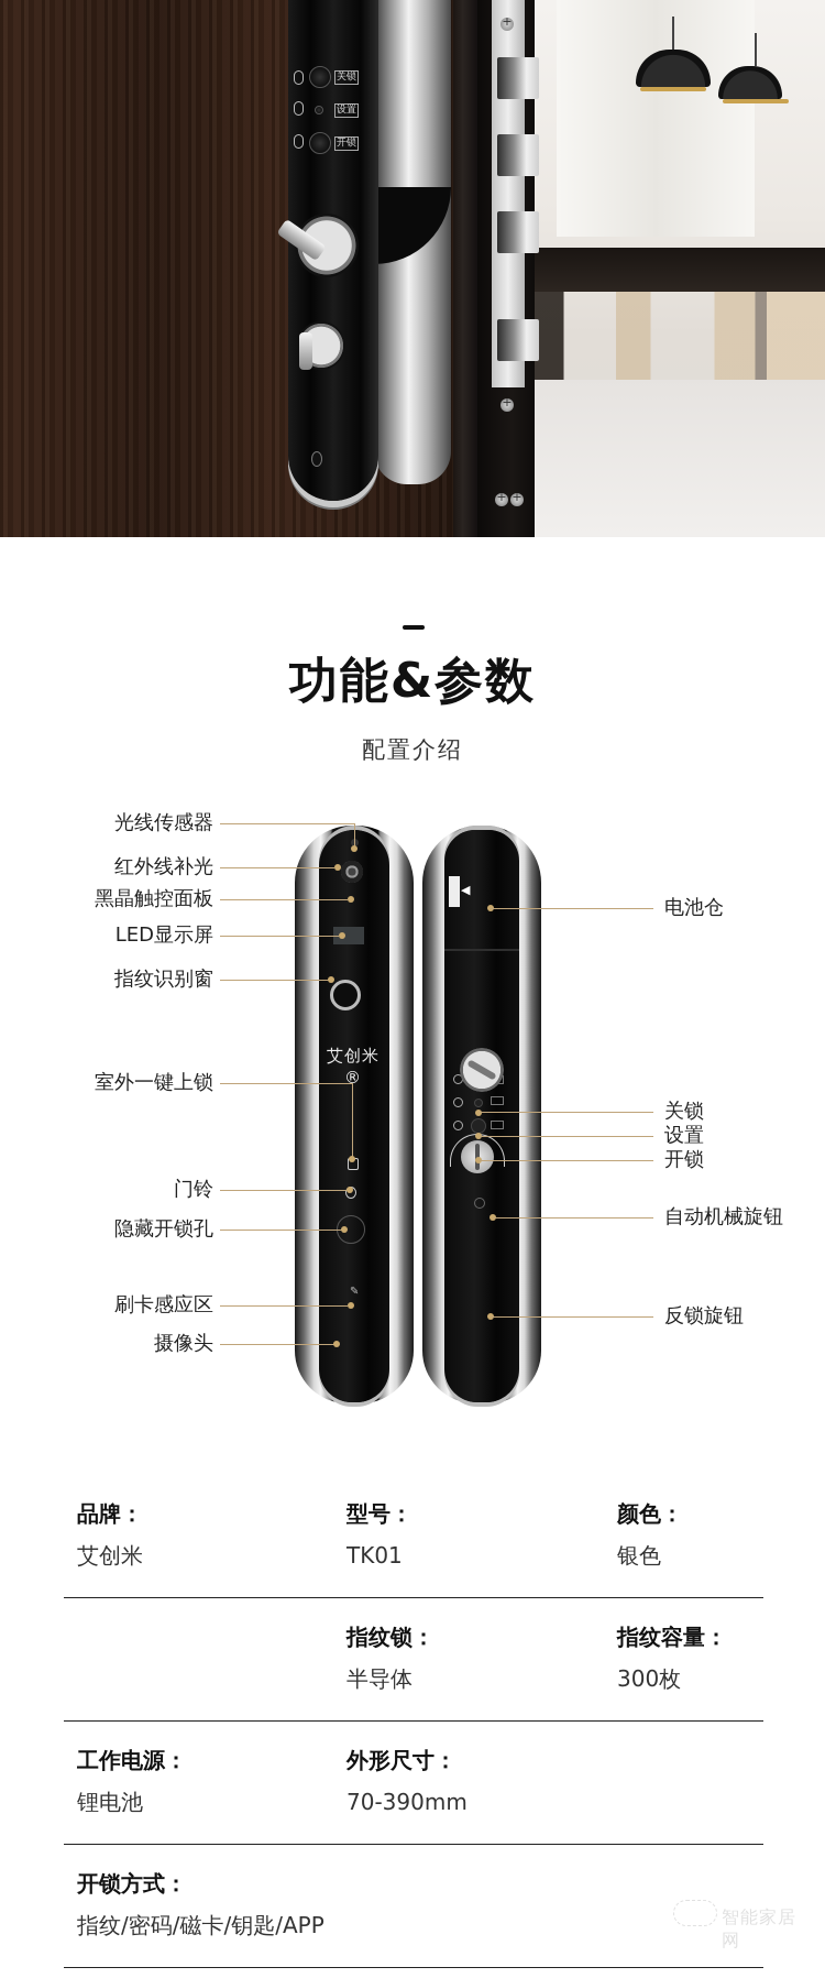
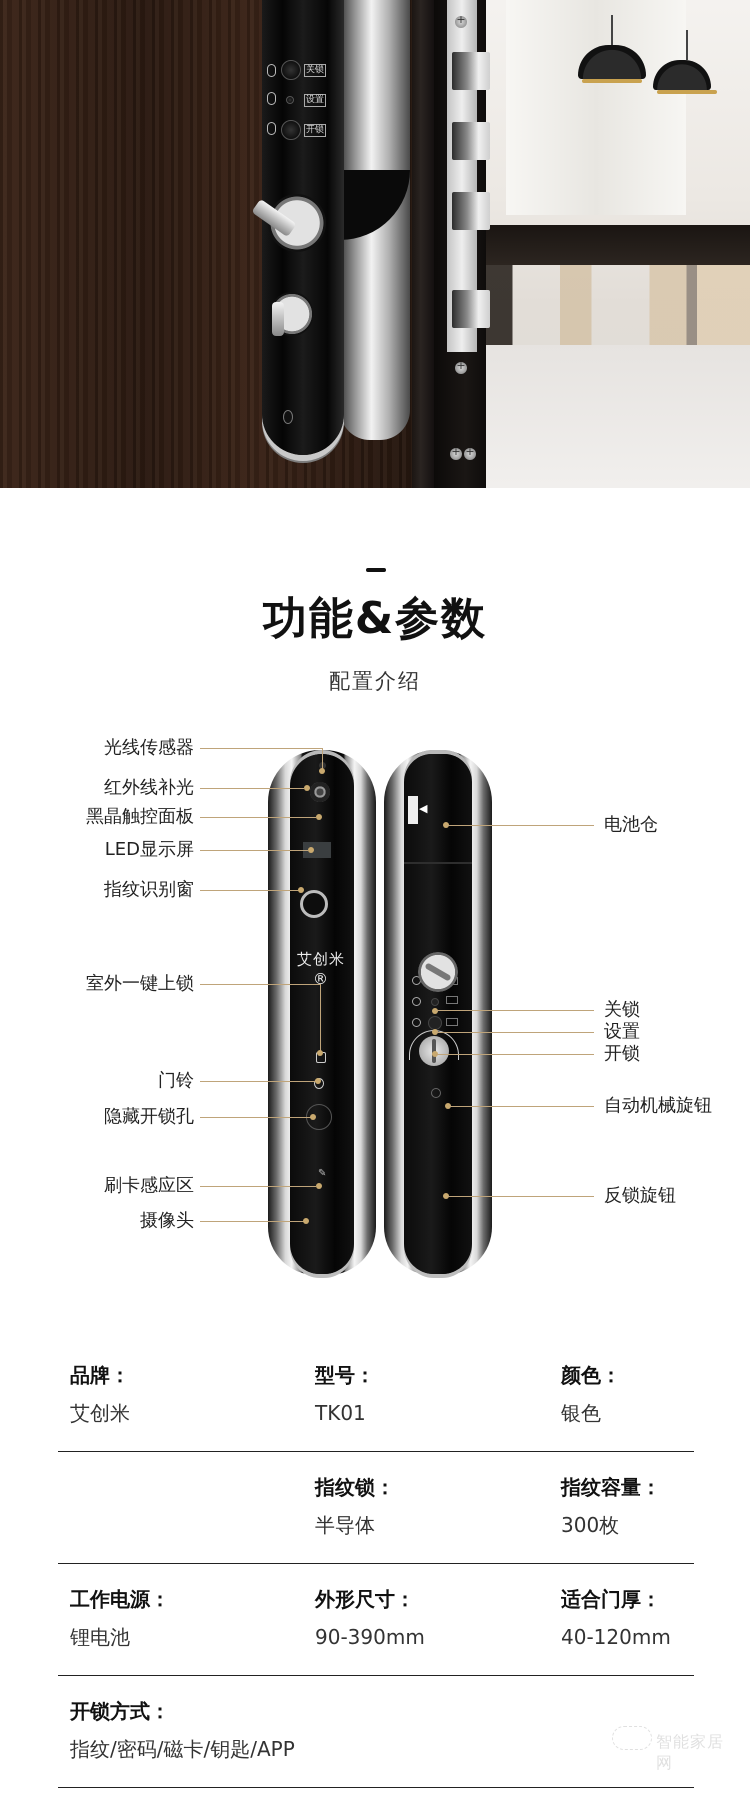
  关锁
  设置
  开锁
  功能&参数
  配置介绍
  艾创米®
  ✎
  ◀
  光线传感器
  红外线补光
  黑晶触控面板
  LED显示屏
  指纹识别窗
  室外一键上锁
  门铃
  隐藏开锁孔
  刷卡感应区
  摄像头
  电池仓
  关锁
  设置
  开锁
  自动机械旋钮
  反锁旋钮
  品牌：
  艾创米
  型号：
  TK01
  颜色：
  银色
  指纹锁：
  半导体
  指纹容量：
  300枚
  工作电源：
  锂电池
  外形尺寸：
- 70-390mm
+ 90-390mm
+ 适合门厚：
+ 40-120mm
  开锁方式：
  指纹/密码/磁卡/钥匙/APP
  智能家居网
